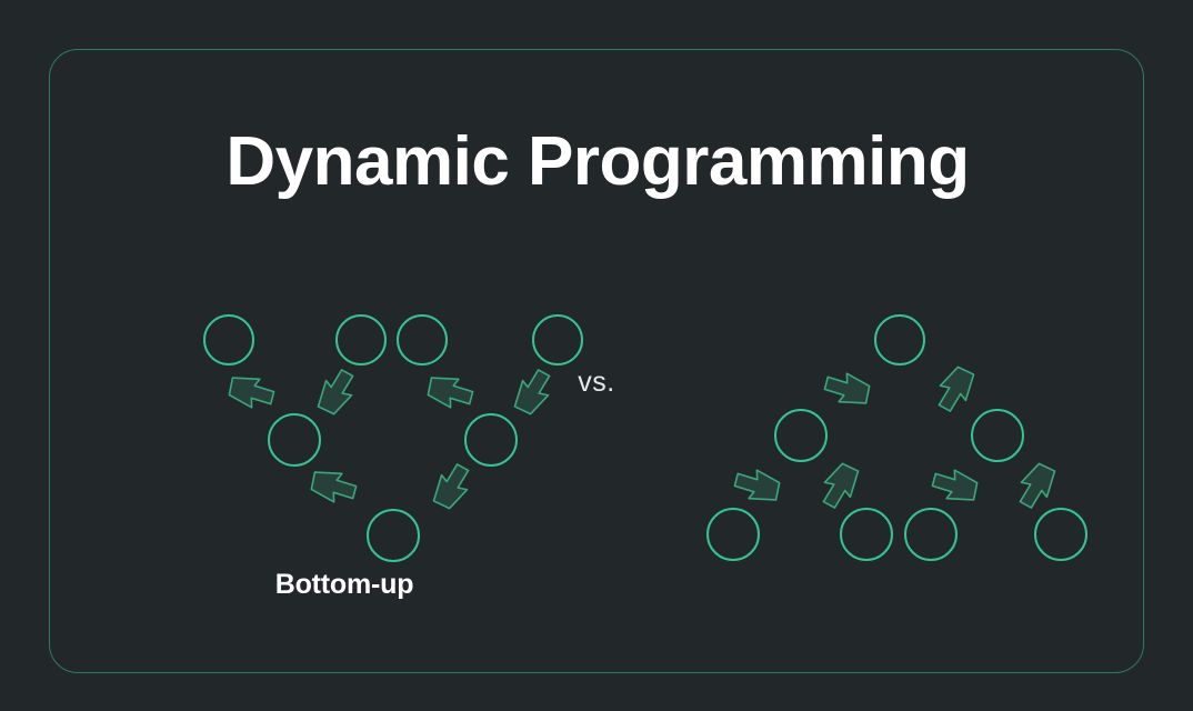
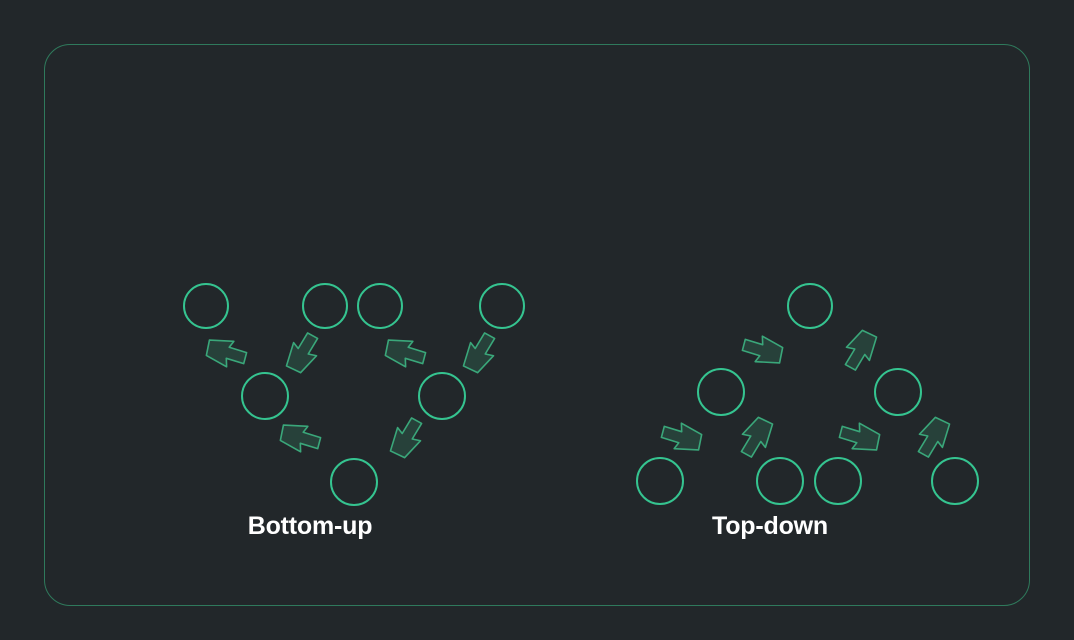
- Dynamic Programming
- vs.
  Bottom-up
+ Top-down
